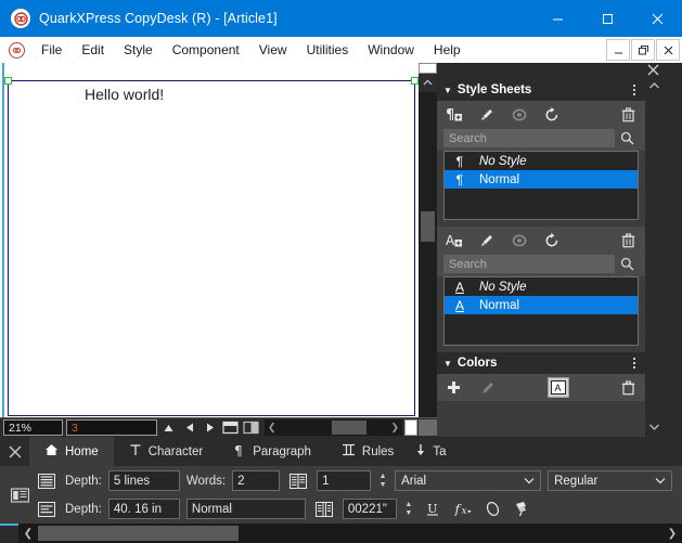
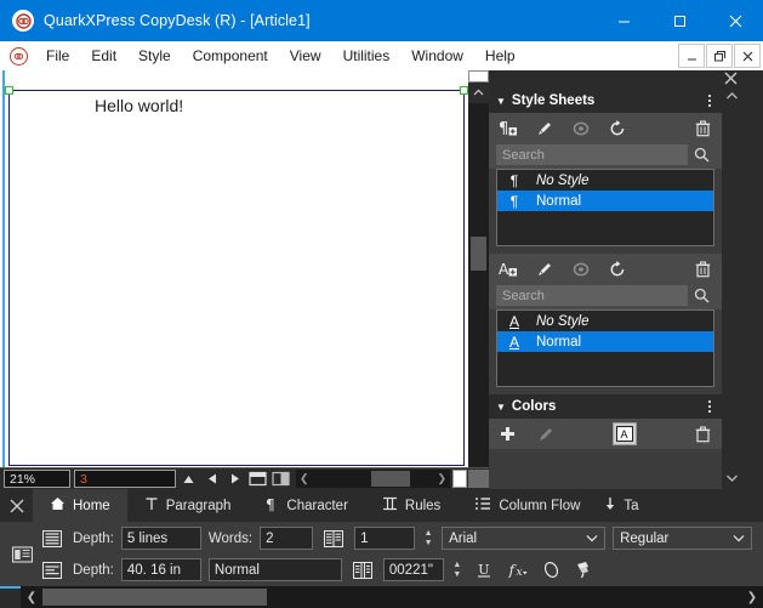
  QuarkXPress CopyDesk (R) - [Article1]
  File
  Edit
  Style
  Component
  View
  Utilities
  Window
  Help
  Hello world!
  ▼
  Style Sheets
  ¶
  Search
  ¶
  No Style
  ¶
  Normal
  A
  Search
  A
  No Style
  A
  Normal
  ▼
  Colors
  A
  21%
  3
  ❮
  ❯
  Home
- Character
+ Paragraph
  ¶
- Paragraph
+ Character
  Rules
+ Column Flow
  Ta
  Depth:
  5 lines
  Words:
  2
  1
  Arial
  Regular
  Depth:
  40. 16 in
  Normal
  00221"
  U
  ƒ
  x
  ❮
  ❯
